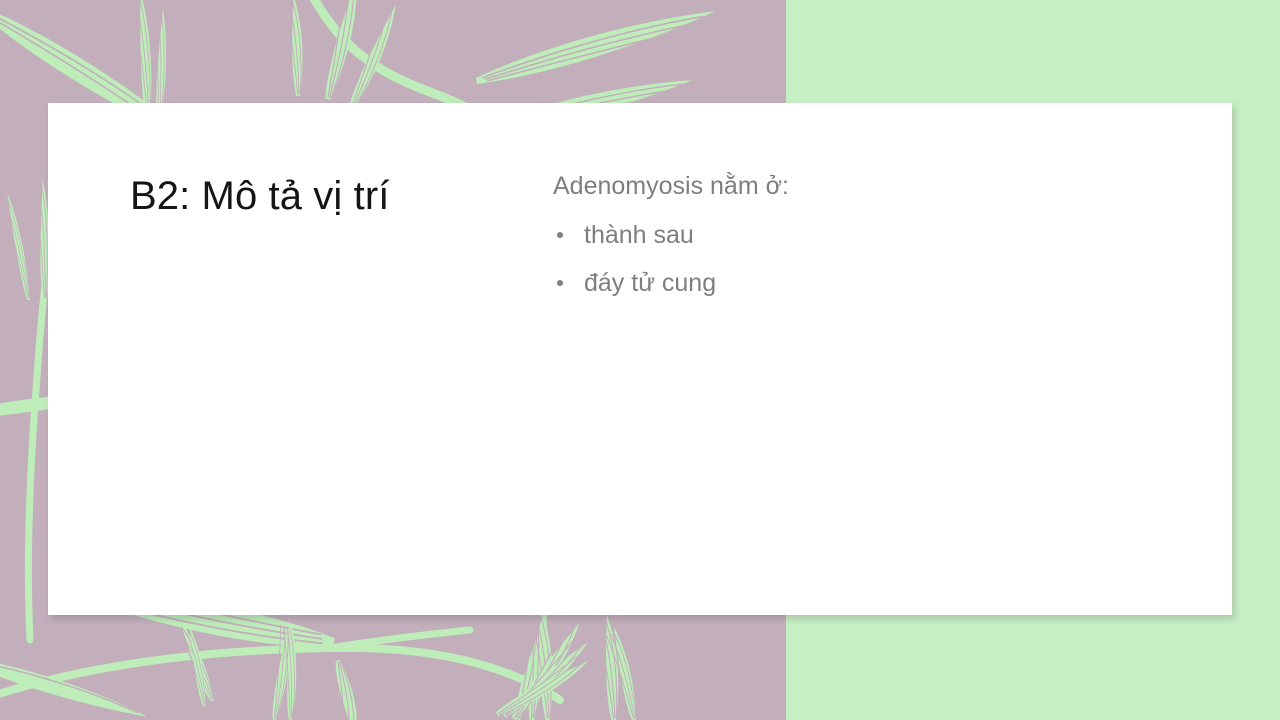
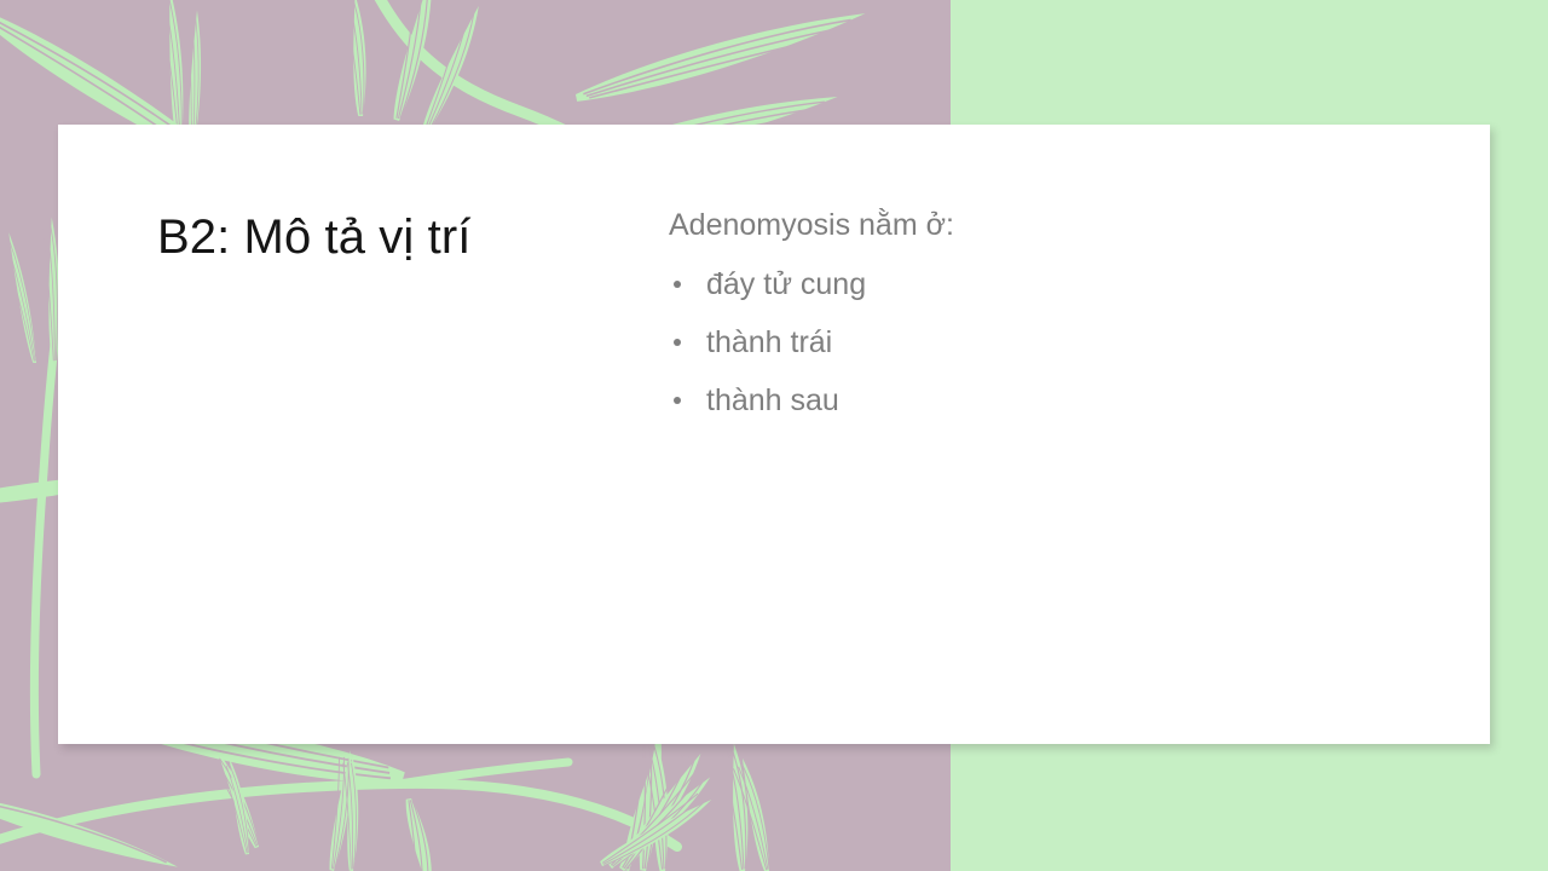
  B2: Mô tả vị trí
  Adenomyosis nằm ở:
- thành sau
+ đáy tử cung
+ thành trái
- đáy tử cung
+ thành sau
